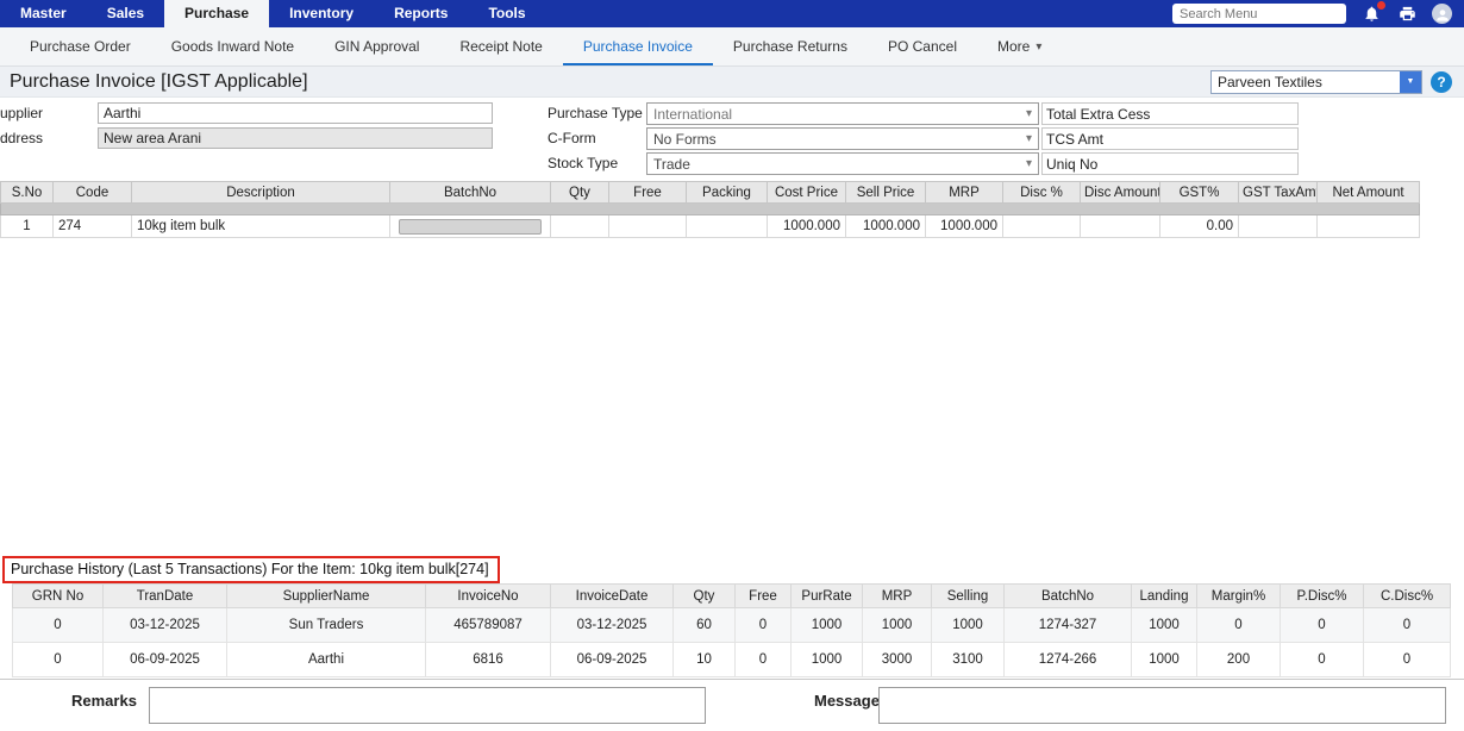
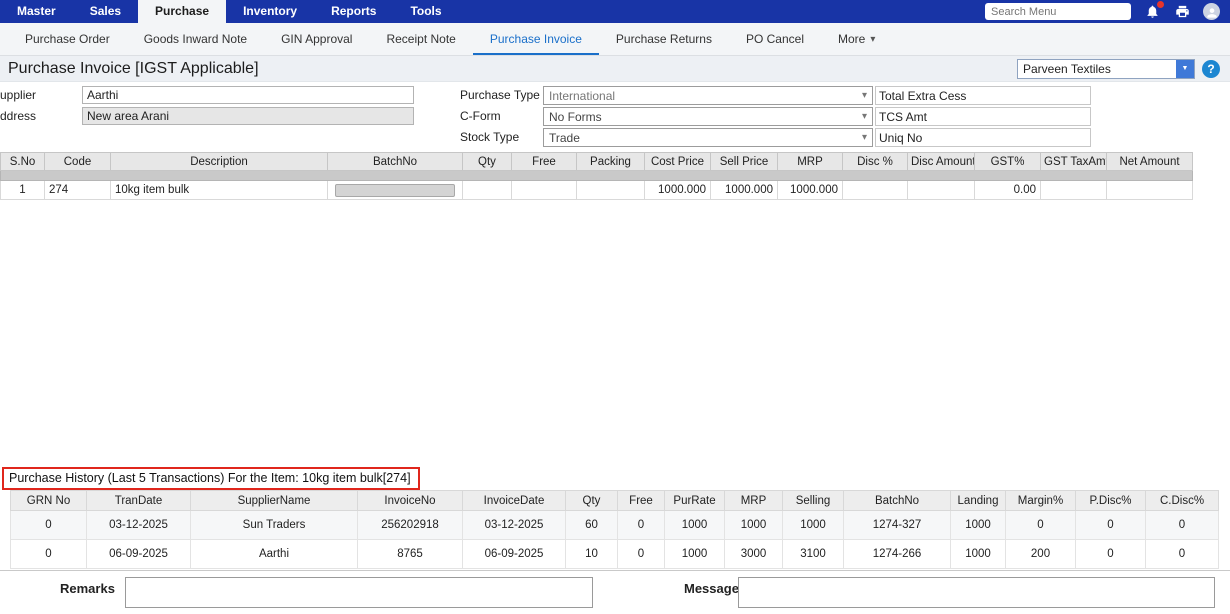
  Master
  Sales
  Purchase
  Inventory
  Reports
  Tools
  Search Menu
  Purchase Order
  Goods Inward Note
  GIN Approval
  Receipt Note
  Purchase Invoice
  Purchase Returns
  PO Cancel
  More
  ▾
  Purchase Invoice [IGST Applicable]
  Parveen Textiles
  ?
  upplier
  Aarthi
  ddress
  New area Arani
  Purchase Type
  International
  ▾
  C-Form
  No Forms
  ▾
  Stock Type
  Trade
  ▾
  Total Extra Cess
  TCS Amt
  Uniq No
  S.No	Code	Description	BatchNo	Qty	Free	Packing	Cost Price	Sell Price	MRP	Disc %	Disc Amount	GST%	GST TaxAm	Net Amount
  1	274	10kg item bulk					1000.000	1000.000	1000.000			0.00
  Purchase History (Last 5 Transactions) For the Item: 10kg item bulk[274]
  GRN No	TranDate	SupplierName	InvoiceNo	InvoiceDate	Qty	Free	PurRate	MRP	Selling	BatchNo	Landing	Margin%	P.Disc%	C.Disc%
- 0	03-12-2025	Sun Traders	465789087	03-12-2025	60	0	1000	1000	1000	1274-327	1000	0	0	0
+ 0	03-12-2025	Sun Traders	256202918	03-12-2025	60	0	1000	1000	1000	1274-327	1000	0	0	0
- 0	06-09-2025	Aarthi	6816	06-09-2025	10	0	1000	3000	3100	1274-266	1000	200	0	0
+ 0	06-09-2025	Aarthi	8765	06-09-2025	10	0	1000	3000	3100	1274-266	1000	200	0	0
  Remarks
  Message
